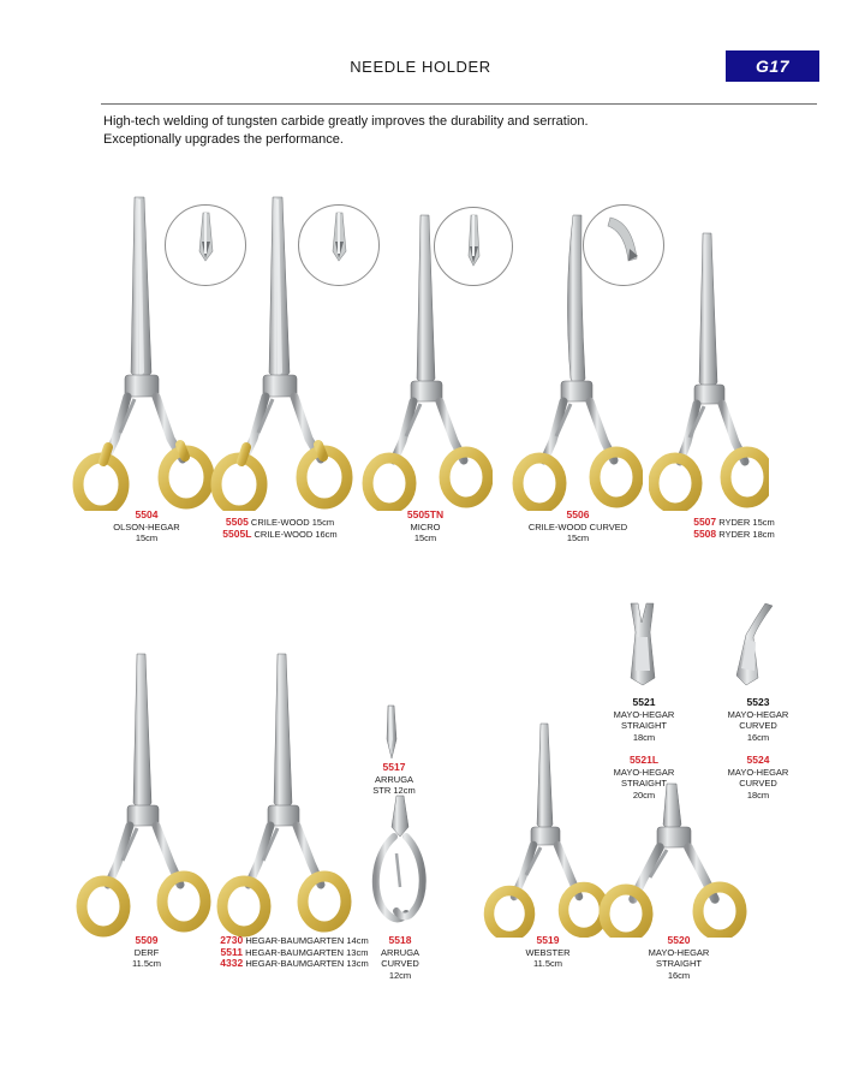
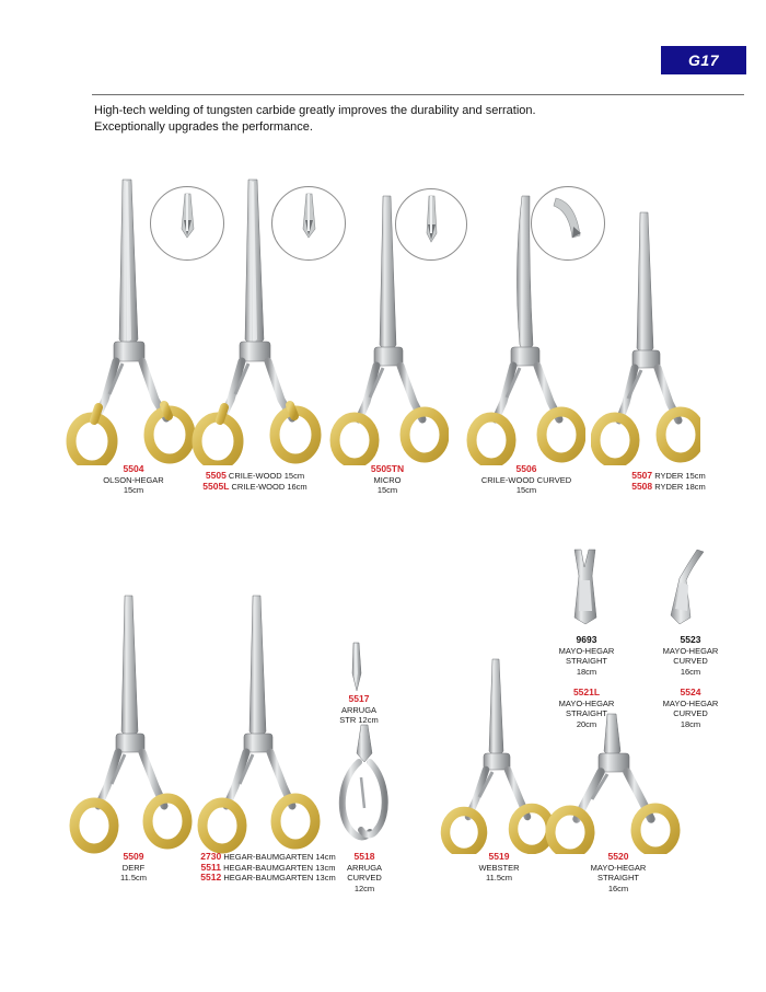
- NEEDLE HOLDER
  G17
  High-tech welding of tungsten carbide greatly improves the durability and serration.
  Exceptionally upgrades the performance.
  5504
  OLSON-HEGAR
  15cm
  5505 CRILE-WOOD 15cm
  5505L CRILE-WOOD 16cm
  5505TN
  MICRO
  15cm
  5506
  CRILE-WOOD CURVED
  15cm
  5507 RYDER 15cm
  5508 RYDER 18cm
  5509
  DERF
  11.5cm
  2730 HEGAR-BAUMGARTEN 14cm
  5511 HEGAR-BAUMGARTEN 13cm
- 4332 HEGAR-BAUMGARTEN 13cm
+ 5512 HEGAR-BAUMGARTEN 13cm
  5517
  ARRUGA
  STR 12cm
  5518
  ARRUGA
  CURVED
  12cm
  5519
  WEBSTER
  11.5cm
  5520
  MAYO-HEGAR
  STRAIGHT
  16cm
- 5521
+ 9693
  MAYO-HEGAR
  STRAIGHT
  18cm
  5521L
  MAYO-HEGAR
  STRAIGHT
  20cm
  5523
  MAYO-HEGAR
  CURVED
  16cm
  5524
  MAYO-HEGAR
  CURVED
  18cm
